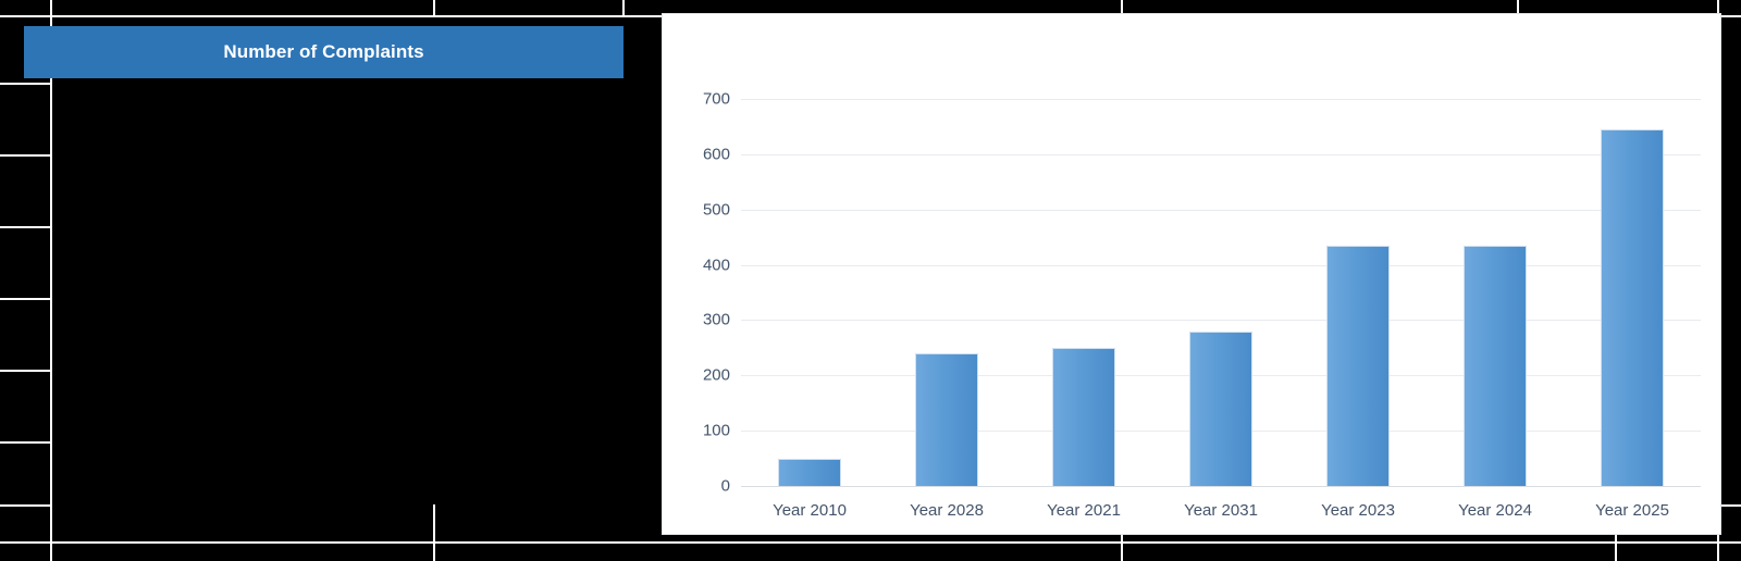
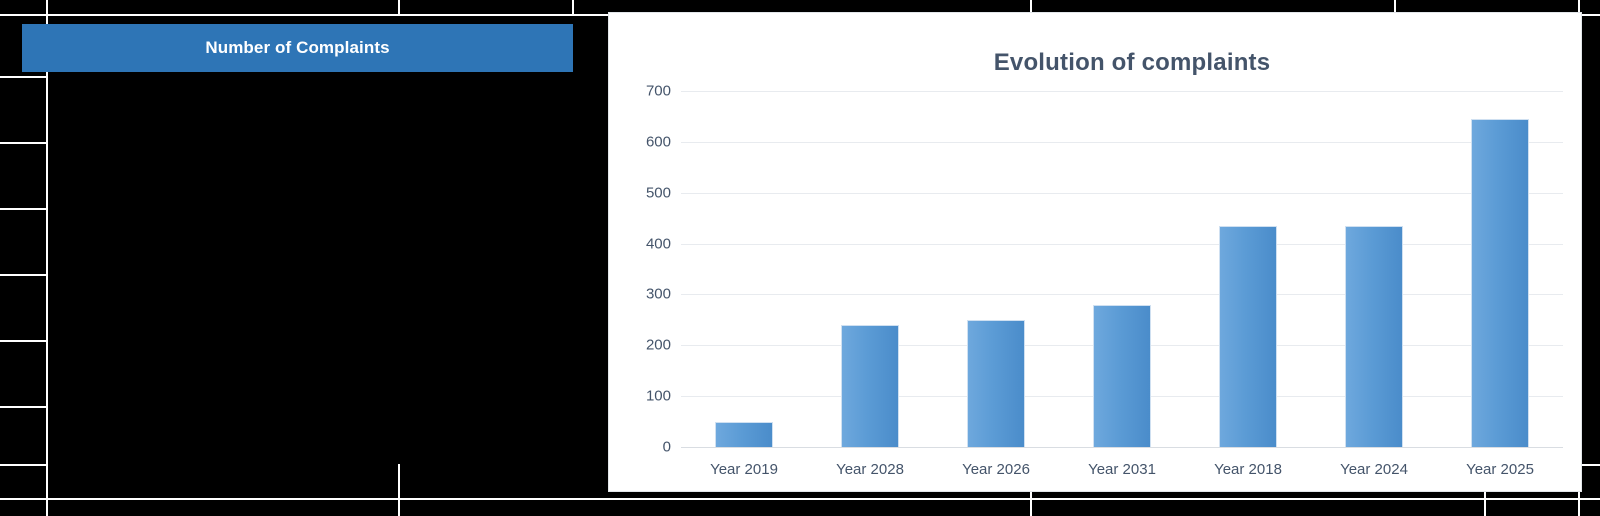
  Number of Complaints
+ Evolution of complaints
  700
  600
  500
  400
  300
  200
  100
  0
- Year 2010
+ Year 2019
  Year 2028
- Year 2021
+ Year 2026
  Year 2031
- Year 2023
+ Year 2018
  Year 2024
  Year 2025
